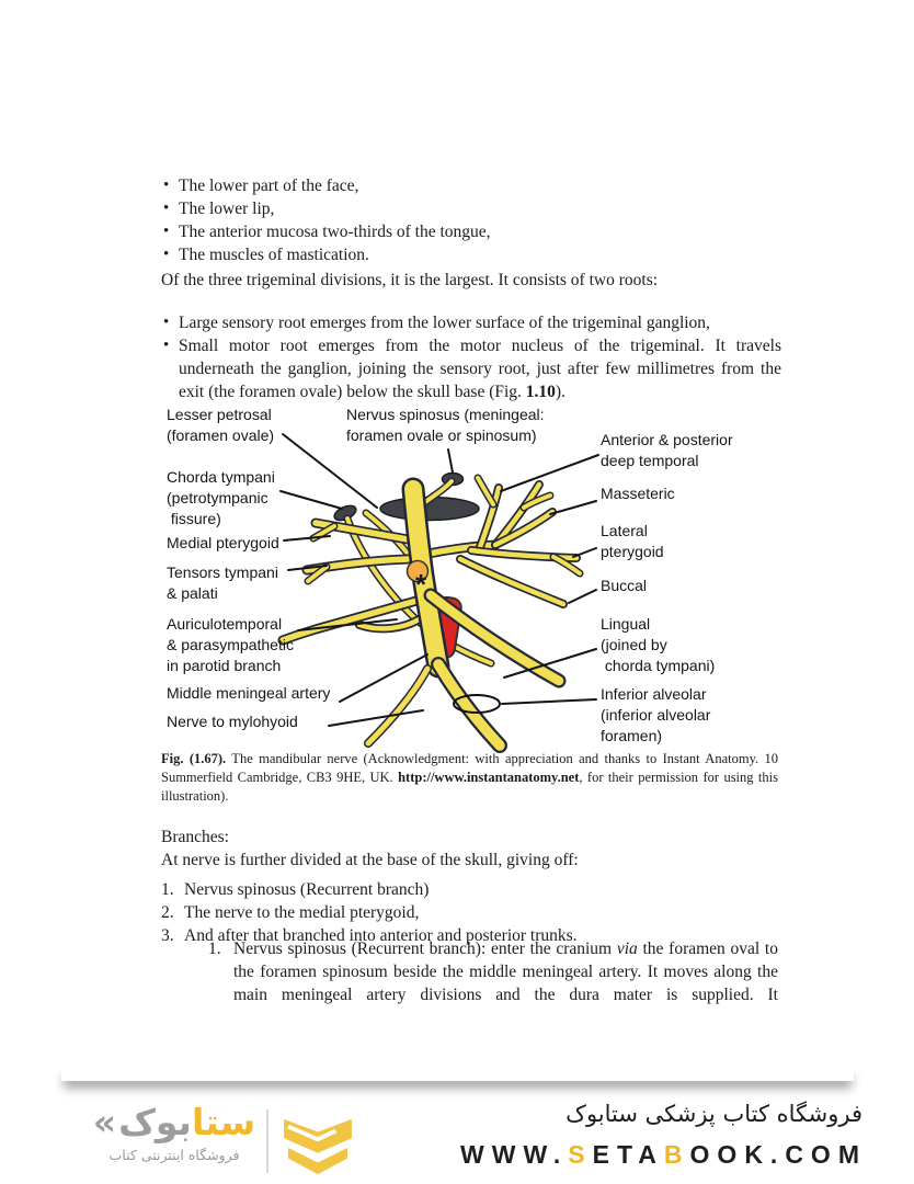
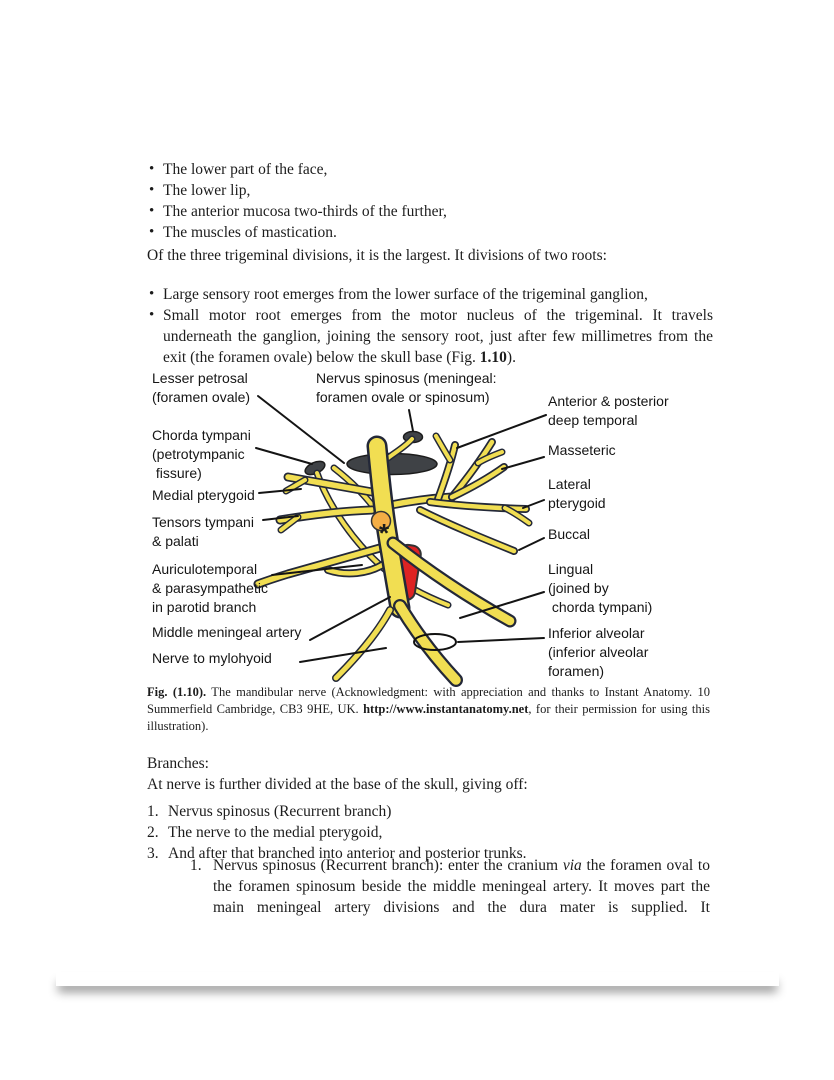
  The lower part of the face,
  The lower lip,
- The anterior mucosa two-thirds of the tongue,
+ The anterior mucosa two-thirds of the further,
  The muscles of mastication.
- Of the three trigeminal divisions, it is the largest. It consists of two roots:
+ Of the three trigeminal divisions, it is the largest. It divisions of two roots:
  Large sensory root emerges from the lower surface of the trigeminal ganglion,
  Small motor root emerges from the motor nucleus of the trigeminal. It travels underneath the ganglion, joining the sensory root, just after few millimetres from the exit (the foramen ovale) below the skull base (Fig. 1.10).
  Lesser petrosal
  (foramen ovale)
  Nervus spinosus (meningeal:
  foramen ovale or spinosum)
  Chorda tympani
  (petrotympanic
  fissure)
  Medial pterygoid
  Tensors tympani
  & palati
  Auriculotemporal
  & parasympathetic
  in parotid branch
  Middle meningeal artery
  Nerve to mylohyoid
  Anterior & posterior
  deep temporal
  Masseteric
  Lateral
  pterygoid
  Buccal
  Lingual
  (joined by
  chorda tympani)
  Inferior alveolar
  (inferior alveolar
  foramen)
  *
- Fig. (1.67). The mandibular nerve (Acknowledgment: with appreciation and thanks to Instant Anatomy. 10 Summerfield Cambridge, CB3 9HE, UK. http://www.instantanatomy.net, for their permission for using this illustration).
+ Fig. (1.10). The mandibular nerve (Acknowledgment: with appreciation and thanks to Instant Anatomy. 10 Summerfield Cambridge, CB3 9HE, UK. http://www.instantanatomy.net, for their permission for using this illustration).
  Branches:
  At nerve is further divided at the base of the skull, giving off:
  1. Nervus spinosus (Recurrent branch)
  2. The nerve to the medial pterygoid,
  3. And after that branched into anterior and posterior trunks.
  1.
- Nervus spinosus (Recurrent branch): enter the cranium via the foramen oval to the foramen spinosum beside the middle meningeal artery. It moves along the main meningeal artery divisions and the dura mater is supplied. It
+ Nervus spinosus (Recurrent branch): enter the cranium via the foramen oval to the foramen spinosum beside the middle meningeal artery. It moves part the main meningeal artery divisions and the dura mater is supplied. It
- «
- ستابوک
- فروشگاه اینترنتی کتاب
- فروشگاه کتاب پزشکی ستابوک
- WWW.SETABOOK.COM
